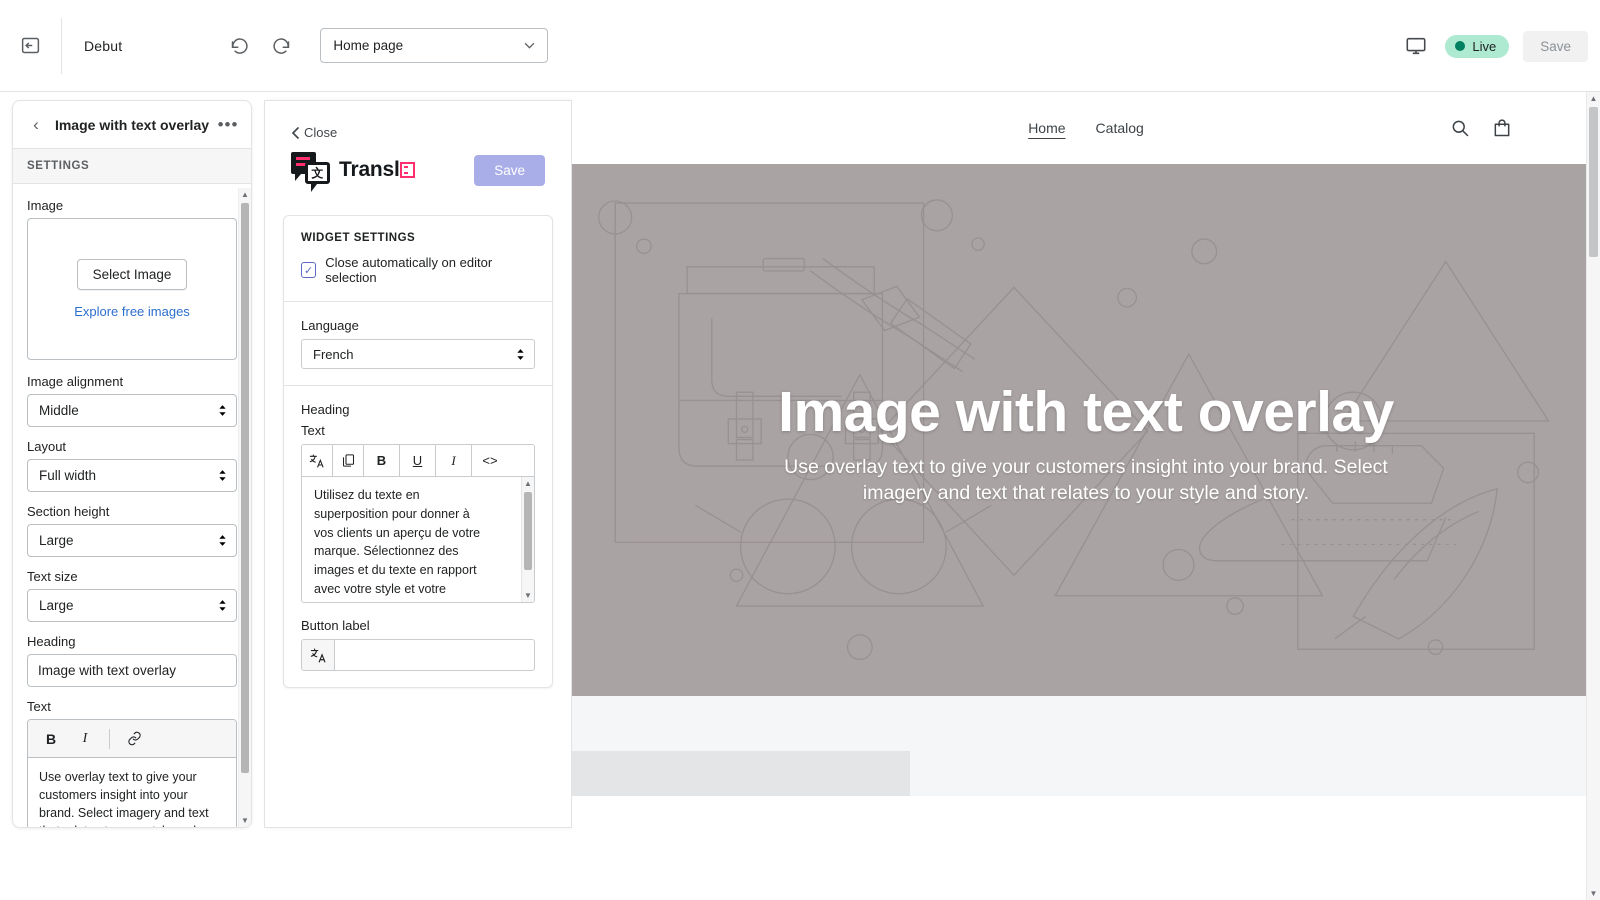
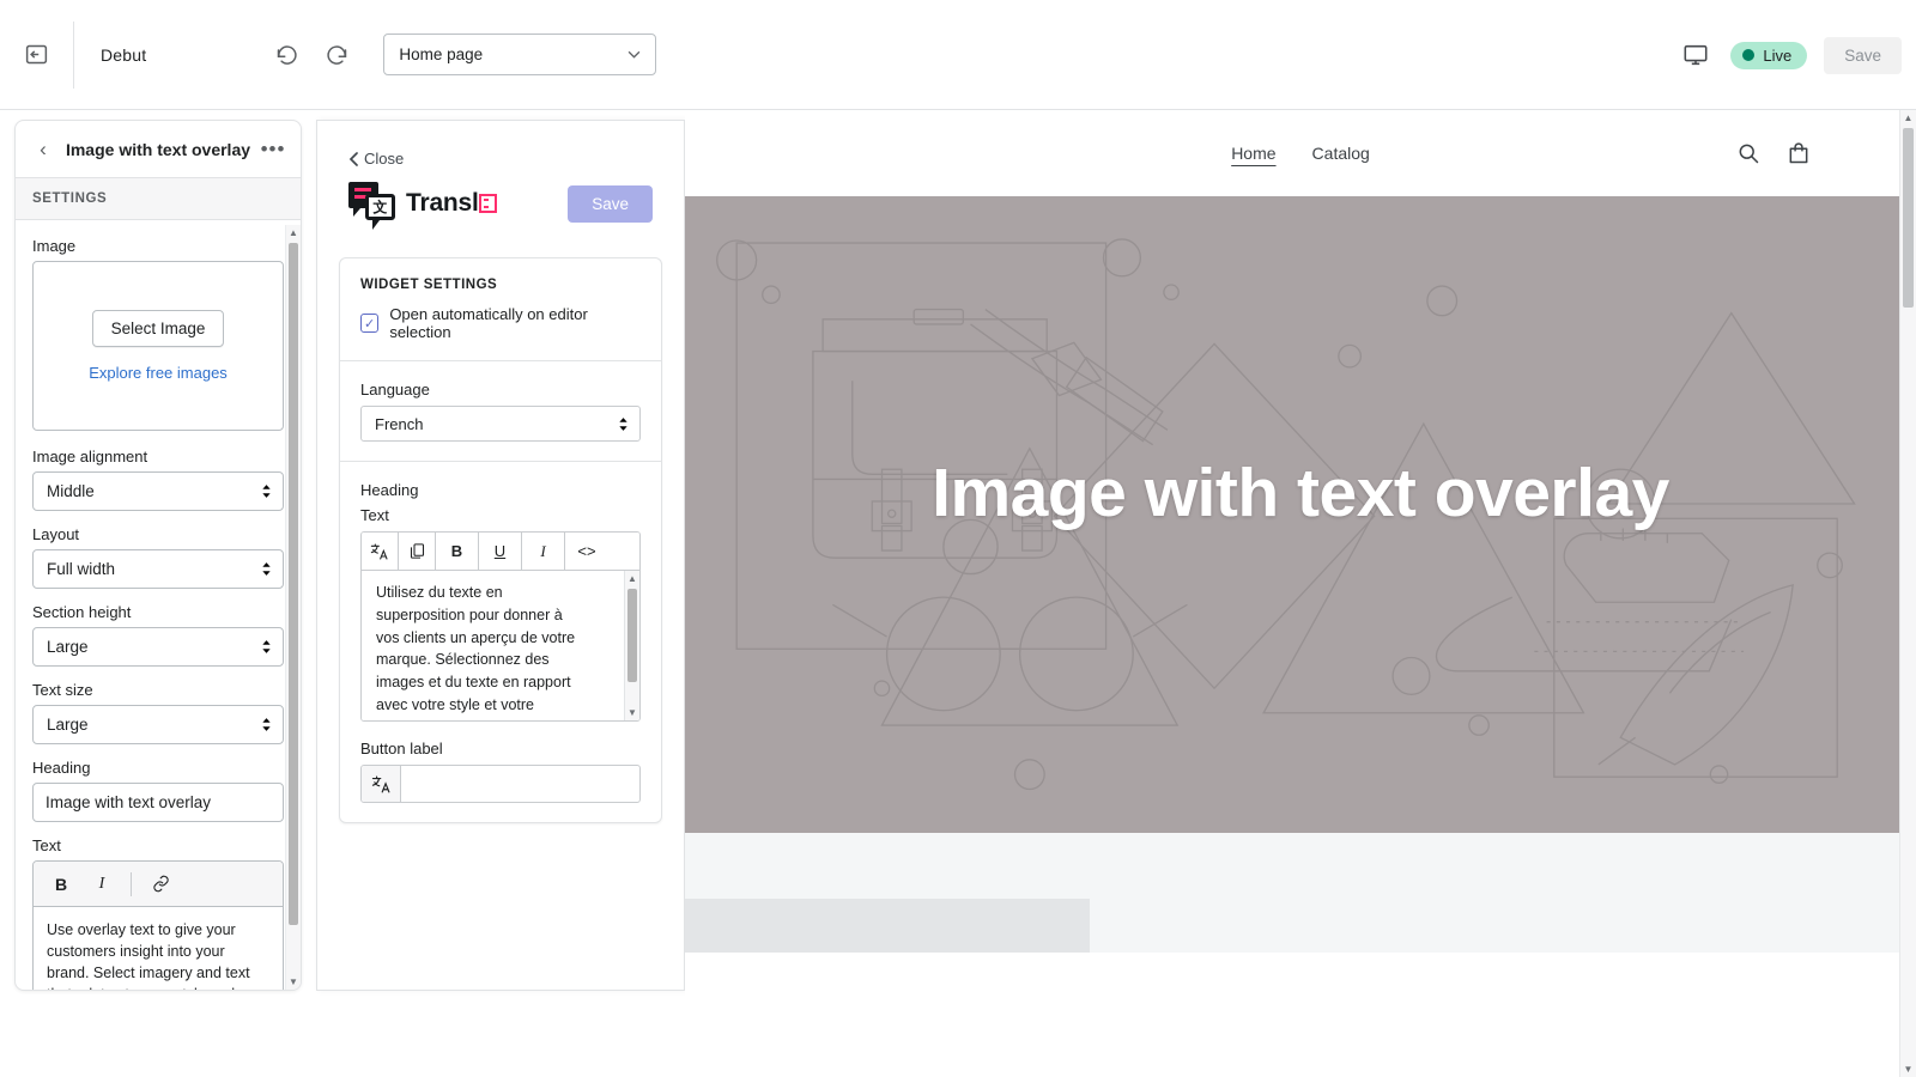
  Debut
  Home page
  Live
  Save
  ‹
  Image with text overlay
  •••
  SETTINGS
  Image
  Select Image
  Explore free images
  Image alignment
  Middle
  Layout
  Full width
  Section height
  Large
  Text size
  Large
  Heading
  Image with text overlay
  Text
  B
  I
  Use overlay text to give your customers insight into your brand. Select imagery and text
  ▲
  ▼
  Close
  文
  Transl
  Save
  WIDGET SETTINGS
  ✓
- Close automatically on editor selection
+ Open automatically on editor selection
  Language
  French
  Heading
  Text
  B
  U
  I
  <>
  Utilisez du texte en superposition pour donner à vos clients un aperçu de votre marque. Sélectionnez des images et du texte en rapport avec votre style et votre
  ▲
  ▼
  Button label
  Home
  Catalog
  Image with text overlay
- Use overlay text to give your customers insight into your brand. Select imagery and text that relates to your style and story.
  ▲
  ▼
